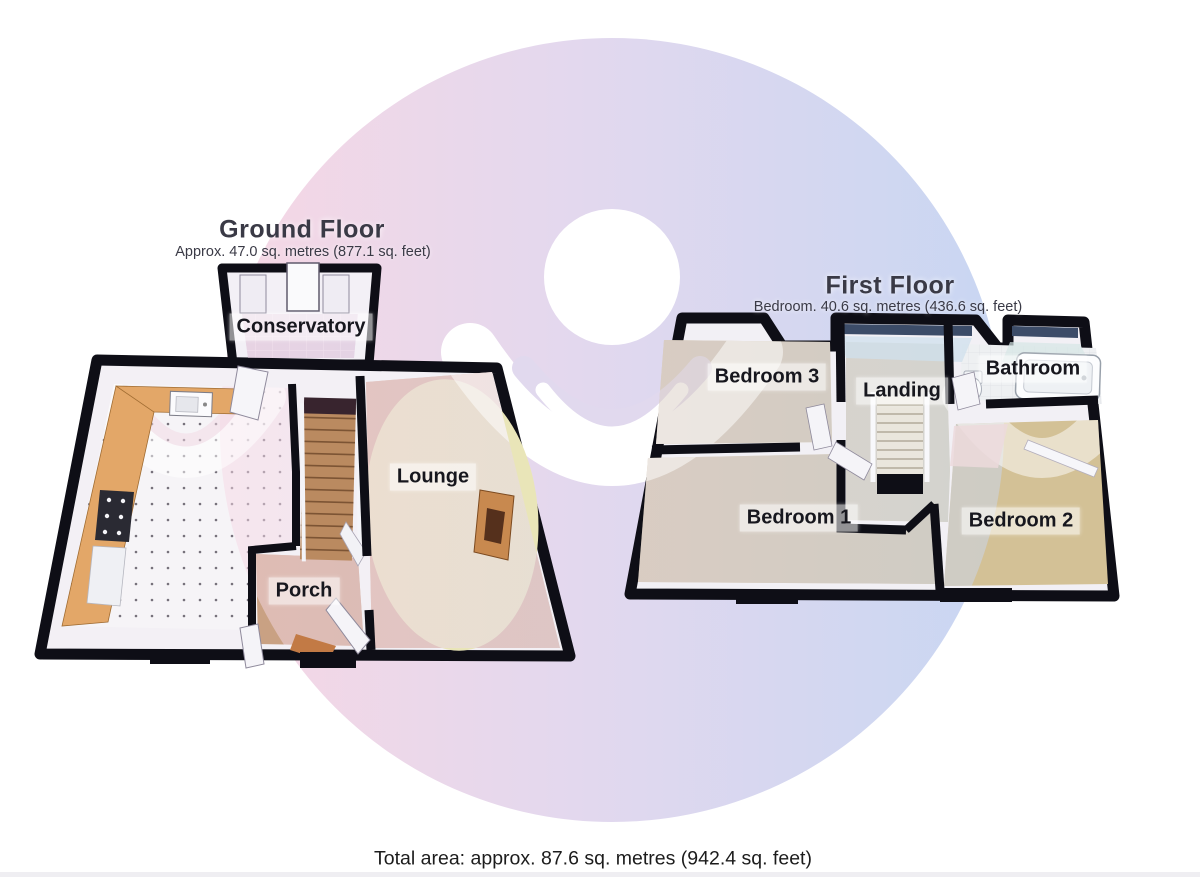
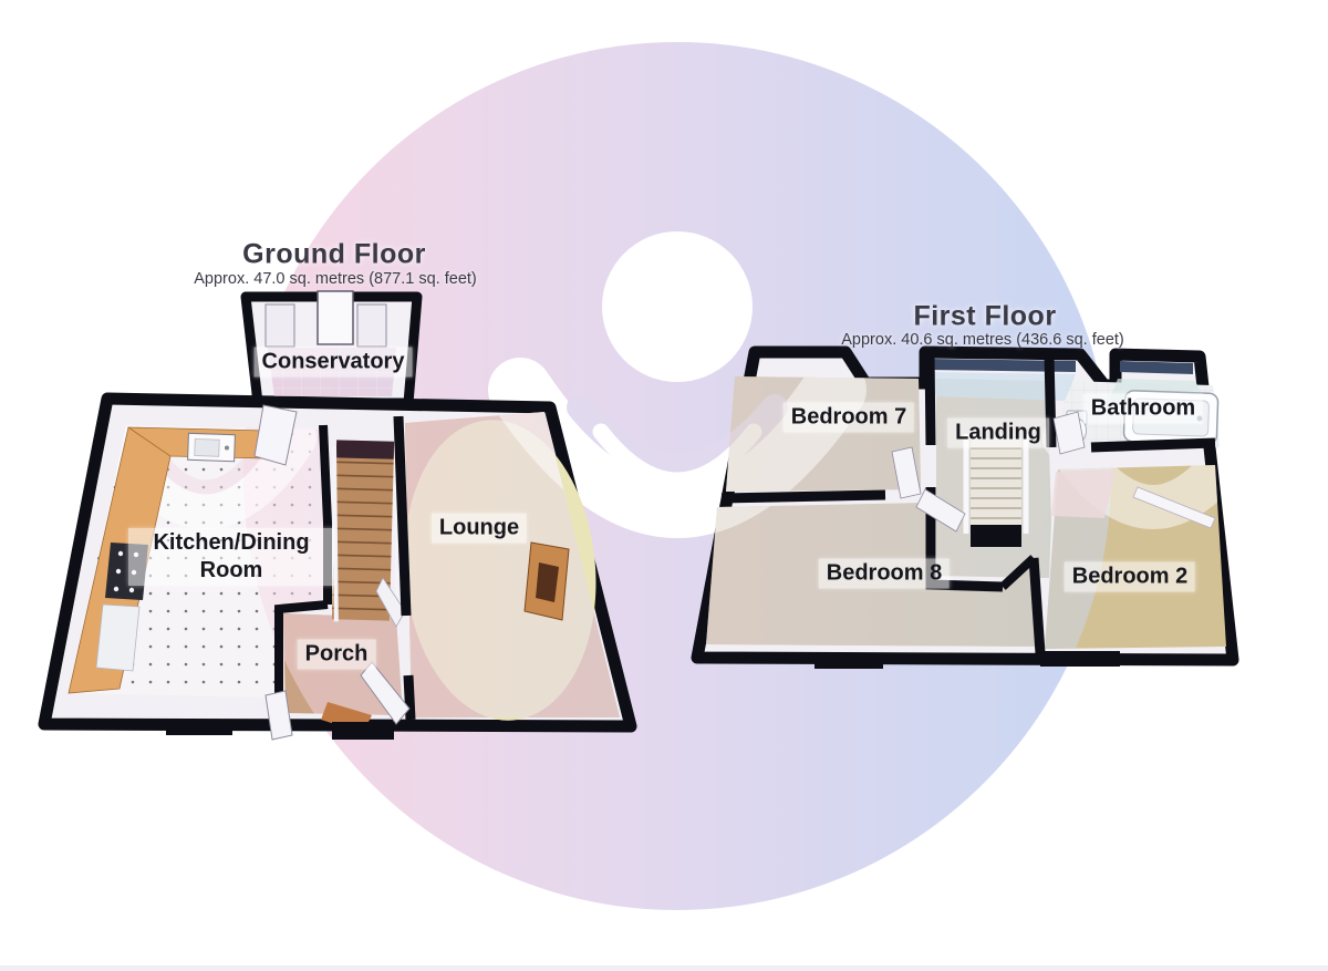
  Ground Floor
  Approx. 47.0 sq. metres (877.1 sq. feet)
  First Floor
- Bedroom. 40.6 sq. metres (436.6 sq. feet)
+ Approx. 40.6 sq. metres (436.6 sq. feet)
  Conservatory
+ Kitchen/Dining Room
  Lounge
  Porch
- Bedroom 3
+ Bedroom 7
  Landing
  Bathroom
- Bedroom 1
+ Bedroom 8
  Bedroom 2
- Total area: approx. 87.6 sq. metres (942.4 sq. feet)
